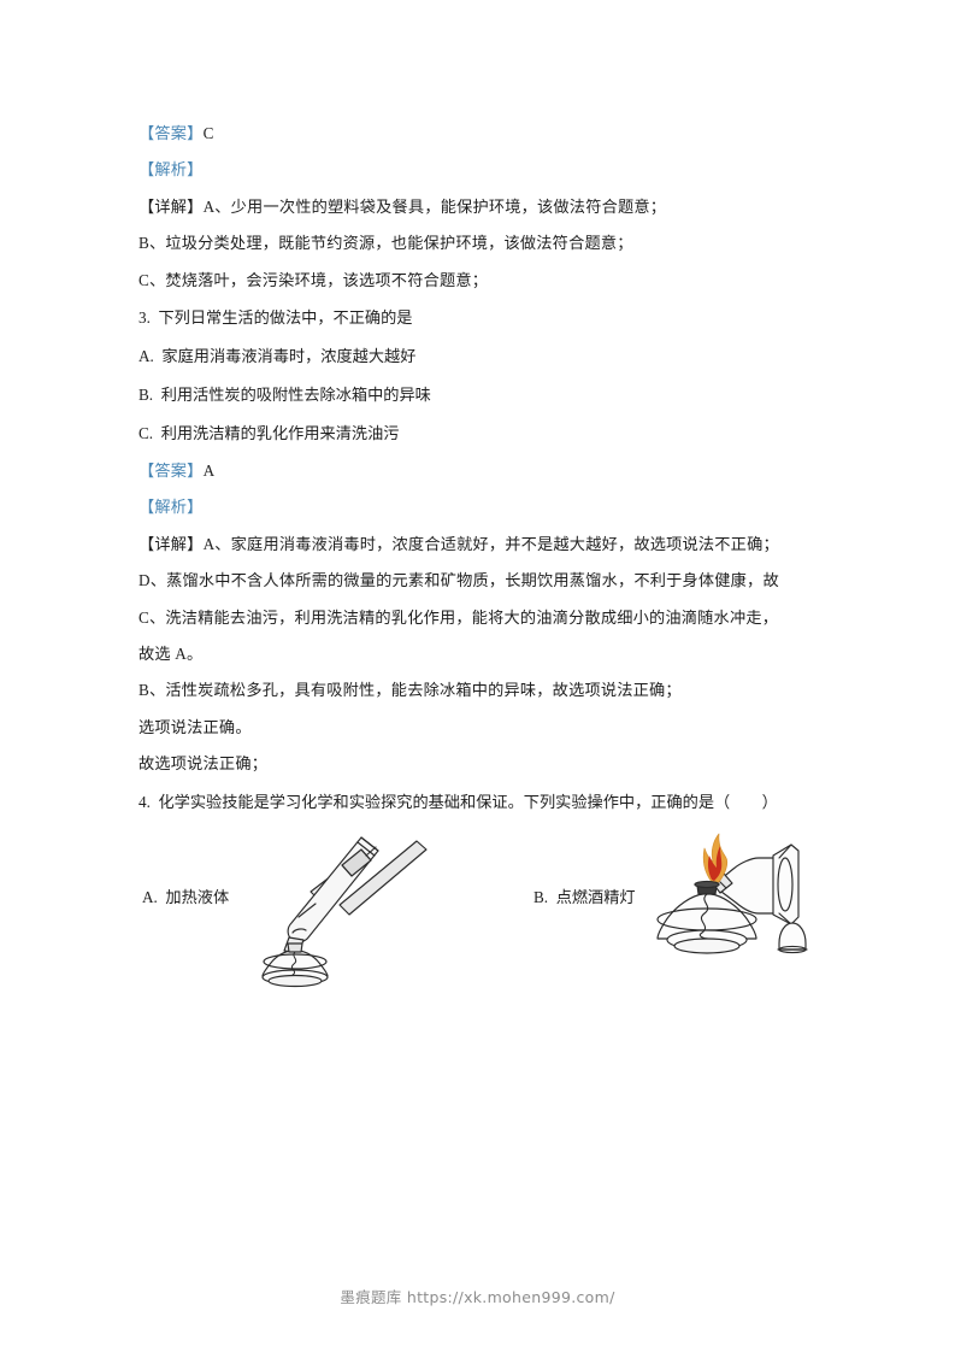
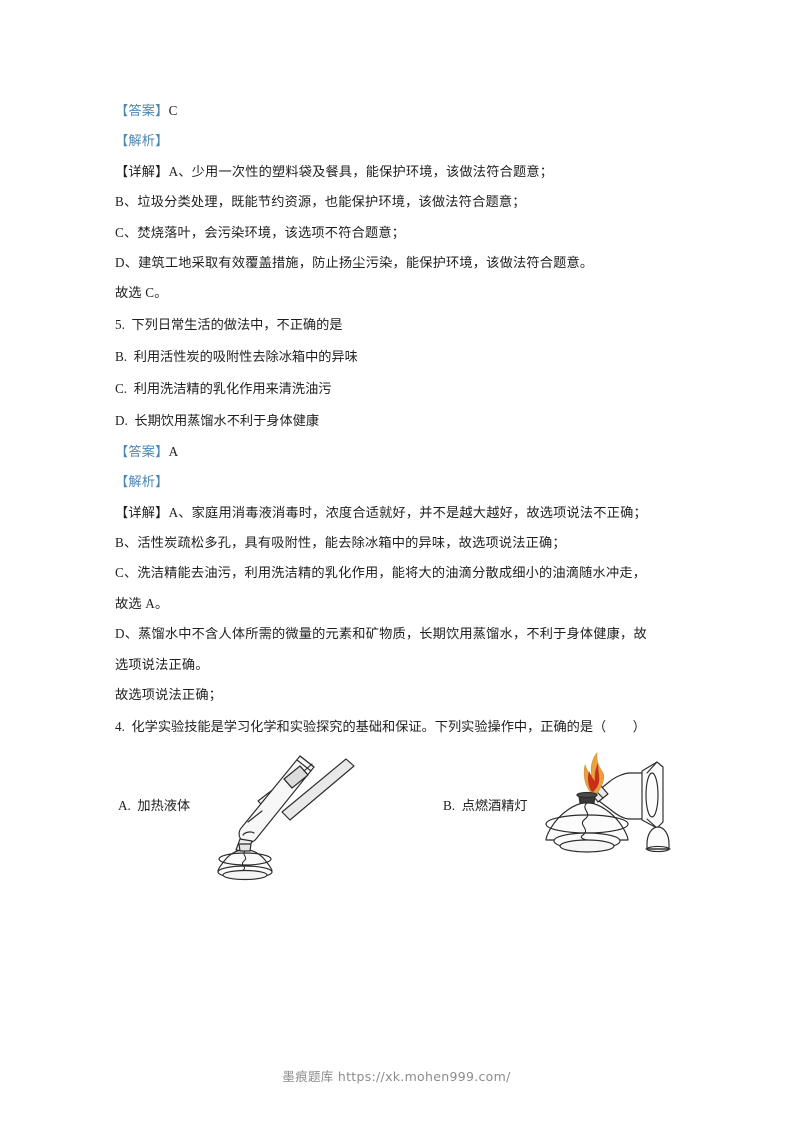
  【答案】C
  【解析】
  【详解】A、少用一次性的塑料袋及餐具，能保护环境，该做法符合题意；
  B、垃圾分类处理，既能节约资源，也能保护环境，该做法符合题意；
  C、焚烧落叶，会污染环境，该选项不符合题意；
+ D、建筑工地采取有效覆盖措施，防止扬尘污染，能保护环境，该做法符合题意。
+ 故选 C。
- 3. 下列日常生活的做法中，不正确的是
+ 5. 下列日常生活的做法中，不正确的是
- A. 家庭用消毒液消毒时，浓度越大越好
  B. 利用活性炭的吸附性去除冰箱中的异味
  C. 利用洗洁精的乳化作用来清洗油污
+ D. 长期饮用蒸馏水不利于身体健康
  【答案】A
  【解析】
  【详解】A、家庭用消毒液消毒时，浓度合适就好，并不是越大越好，故选项说法不正确；
- D、蒸馏水中不含人体所需的微量的元素和矿物质，长期饮用蒸馏水，不利于身体健康，故
+ B、活性炭疏松多孔，具有吸附性，能去除冰箱中的异味，故选项说法正确；
  C、洗洁精能去油污，利用洗洁精的乳化作用，能将大的油滴分散成细小的油滴随水冲走，
  故选 A。
- B、活性炭疏松多孔，具有吸附性，能去除冰箱中的异味，故选项说法正确；
+ D、蒸馏水中不含人体所需的微量的元素和矿物质，长期饮用蒸馏水，不利于身体健康，故
  选项说法正确。
  故选项说法正确；
  4. 化学实验技能是学习化学和实验探究的基础和保证。下列实验操作中，正确的是（ ）
  A. 加热液体
  B. 点燃酒精灯
  墨痕题库 https://xk.mohen999.com/
